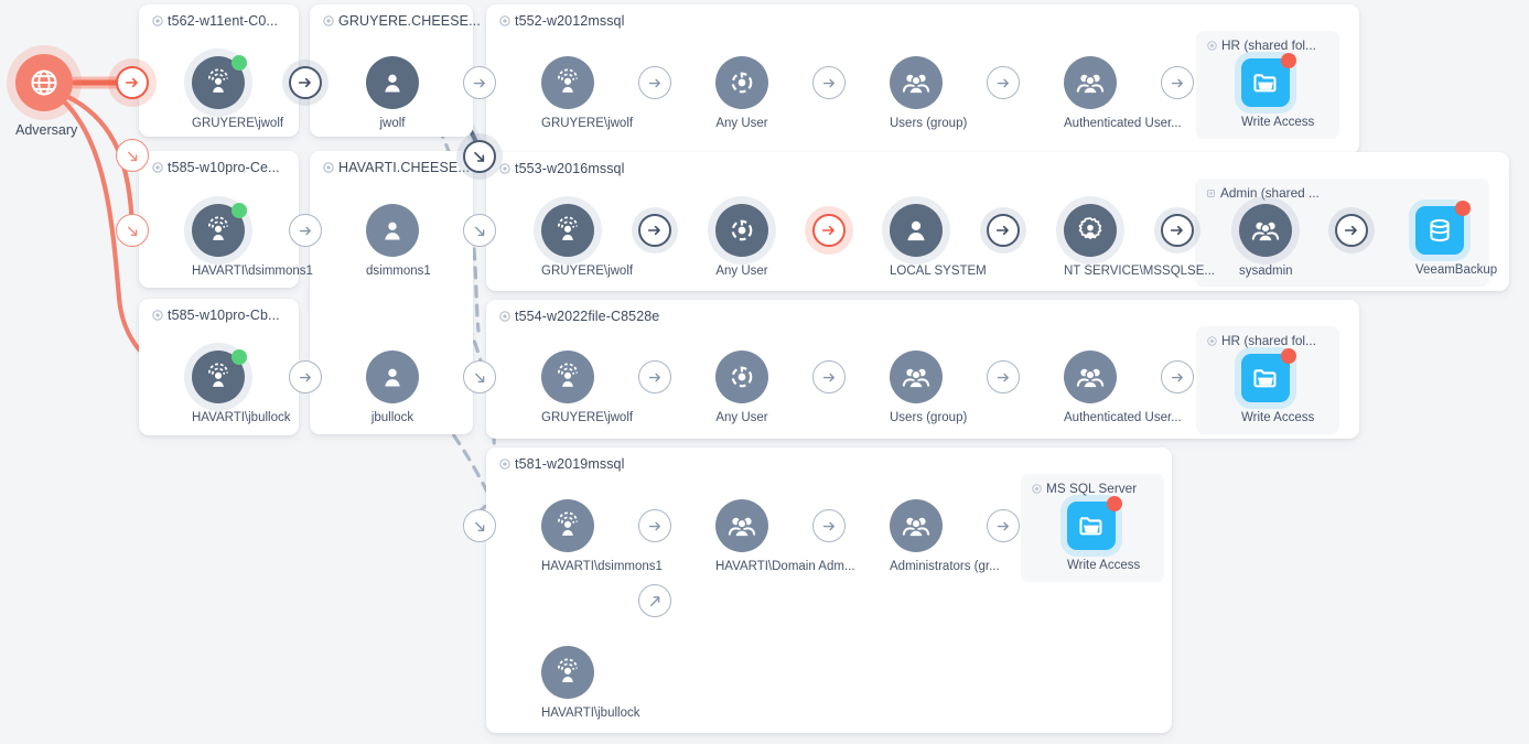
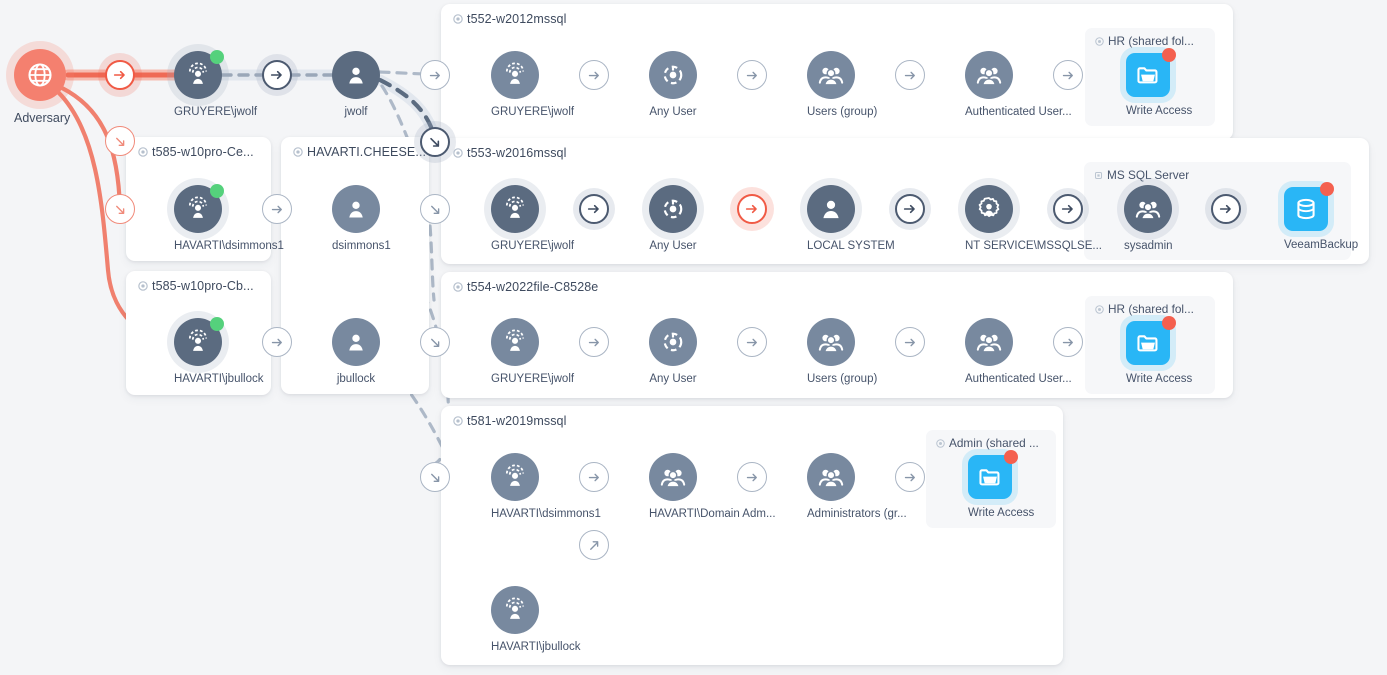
- t562-w11ent-C0...
- GRUYERE.CHEESE...
  t585-w10pro-Ce...
  HAVARTI.CHEESE..
  t585-w10pro-Cb...
  t552-w2012mssql
  t553-w2016mssql
  t554-w2022file-C8528e
  t581-w2019mssql
  HR (shared fol...
- Admin (shared ...
+ MS SQL Server
  HR (shared fol...
- MS SQL Server
+ Admin (shared ...
  Adversary
  GRUYERE\jwolf
  jwolf
  HAVARTI\dsimmons1
  dsimmons1
  HAVARTI\jbullock
  jbullock
  GRUYERE\jwolf
  Any User
  Users (group)
  Authenticated User...
  Write Access
  GRUYERE\jwolf
  Any User
  LOCAL SYSTEM
  NT SERVICE\MSSQLSE...
  sysadmin
  VeeamBackup
  GRUYERE\jwolf
  Any User
  Users (group)
  Authenticated User...
  Write Access
  HAVARTI\dsimmons1
  HAVARTI\Domain Adm...
  Administrators (gr...
  Write Access
  HAVARTI\jbullock
